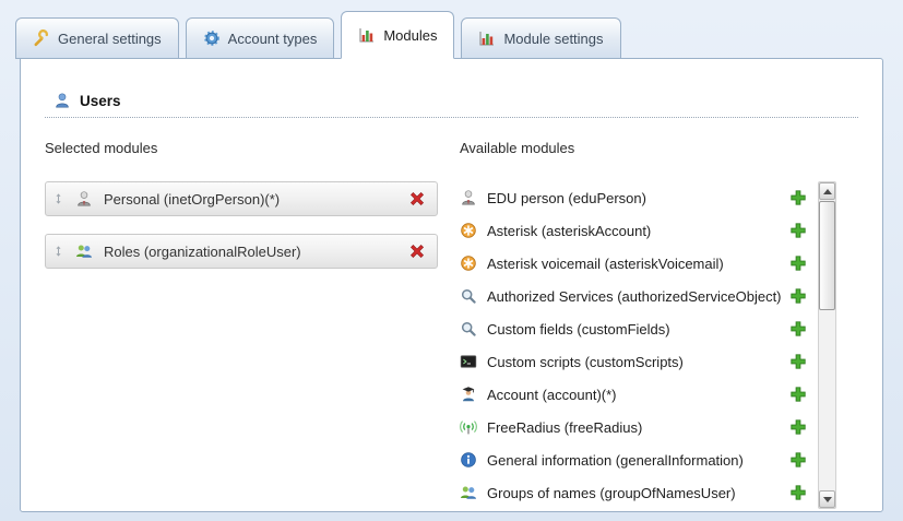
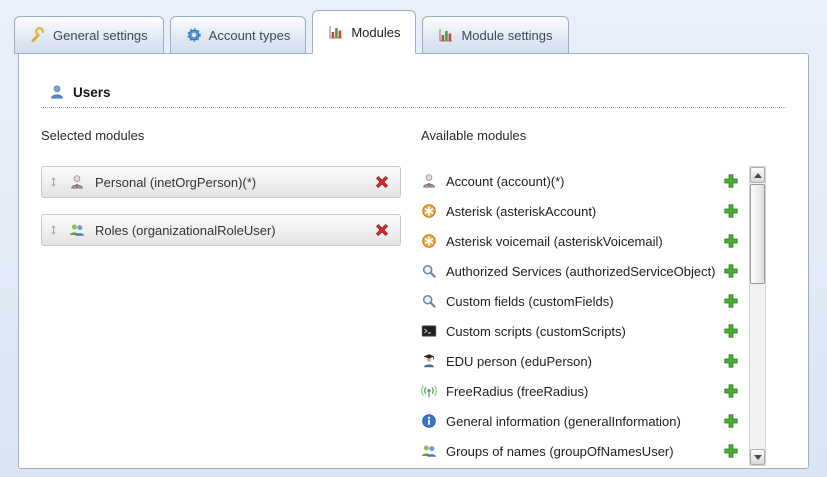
  General settings
  Account types
  Modules
  Module settings
  Users
  Selected modules
  Personal (inetOrgPerson)(*)
  Roles (organizationalRoleUser)
  Available modules
- EDU person (eduPerson)
+ Account (account)(*)
  Asterisk (asteriskAccount)
  Asterisk voicemail (asteriskVoicemail)
  Authorized Services (authorizedServiceObject)
  Custom fields (customFields)
  Custom scripts (customScripts)
- Account (account)(*)
+ EDU person (eduPerson)
  FreeRadius (freeRadius)
  General information (generalInformation)
  Groups of names (groupOfNamesUser)
